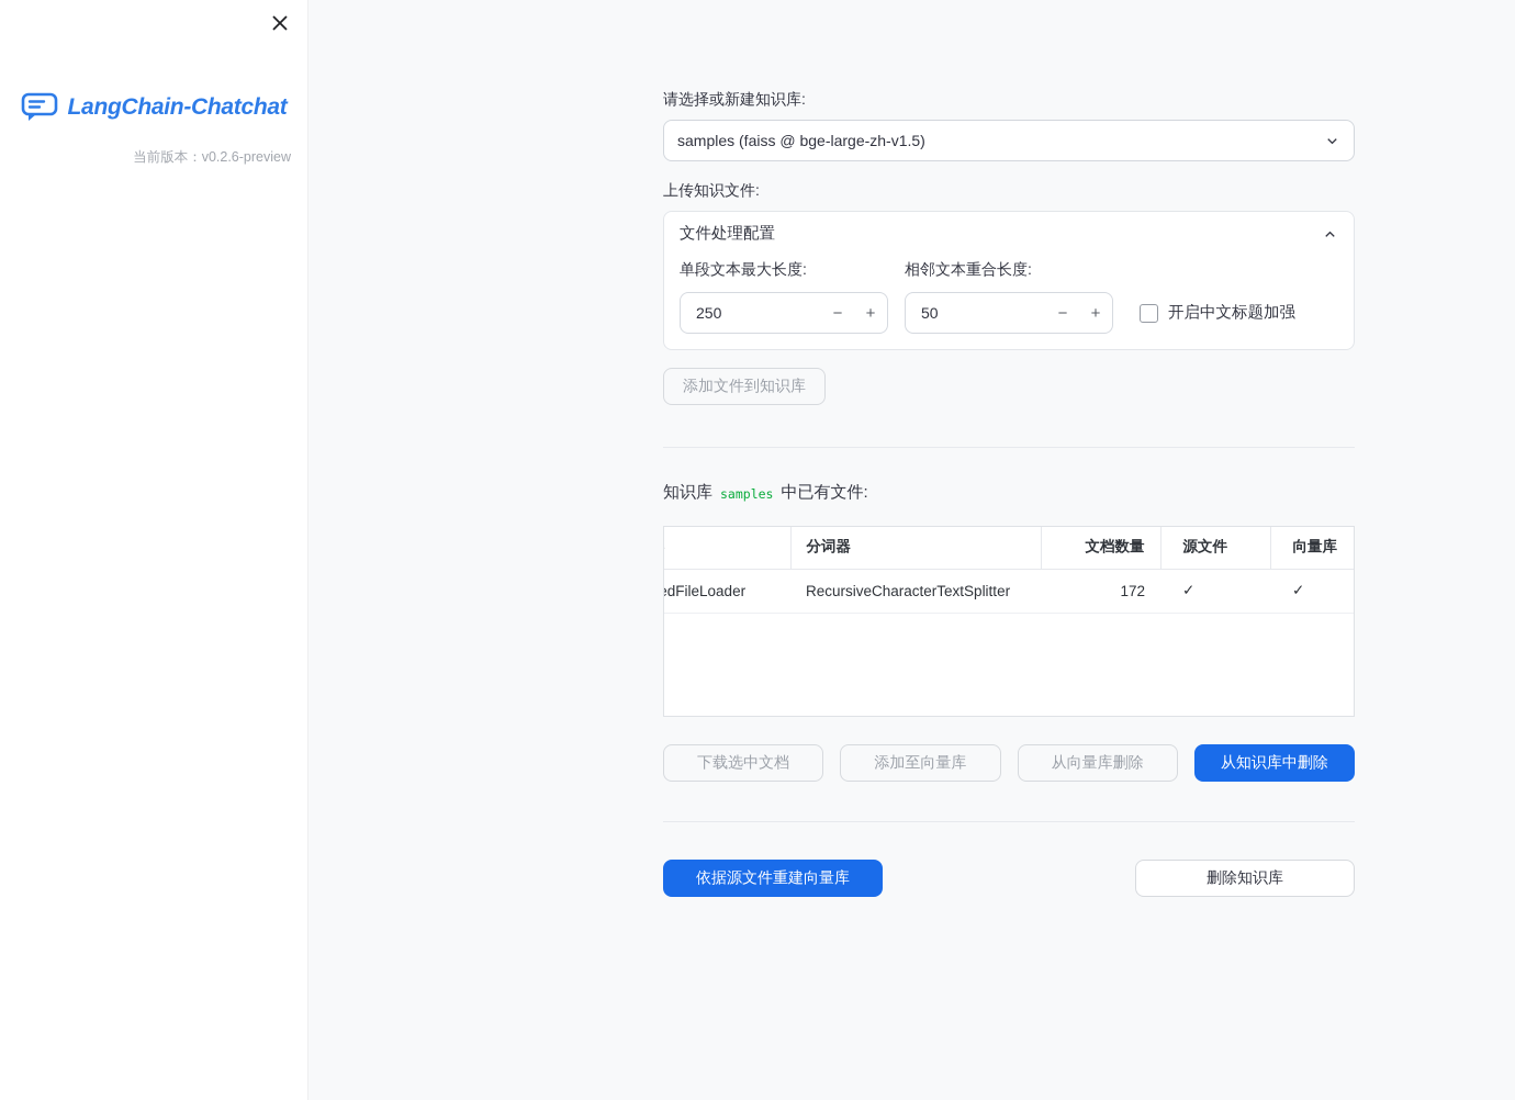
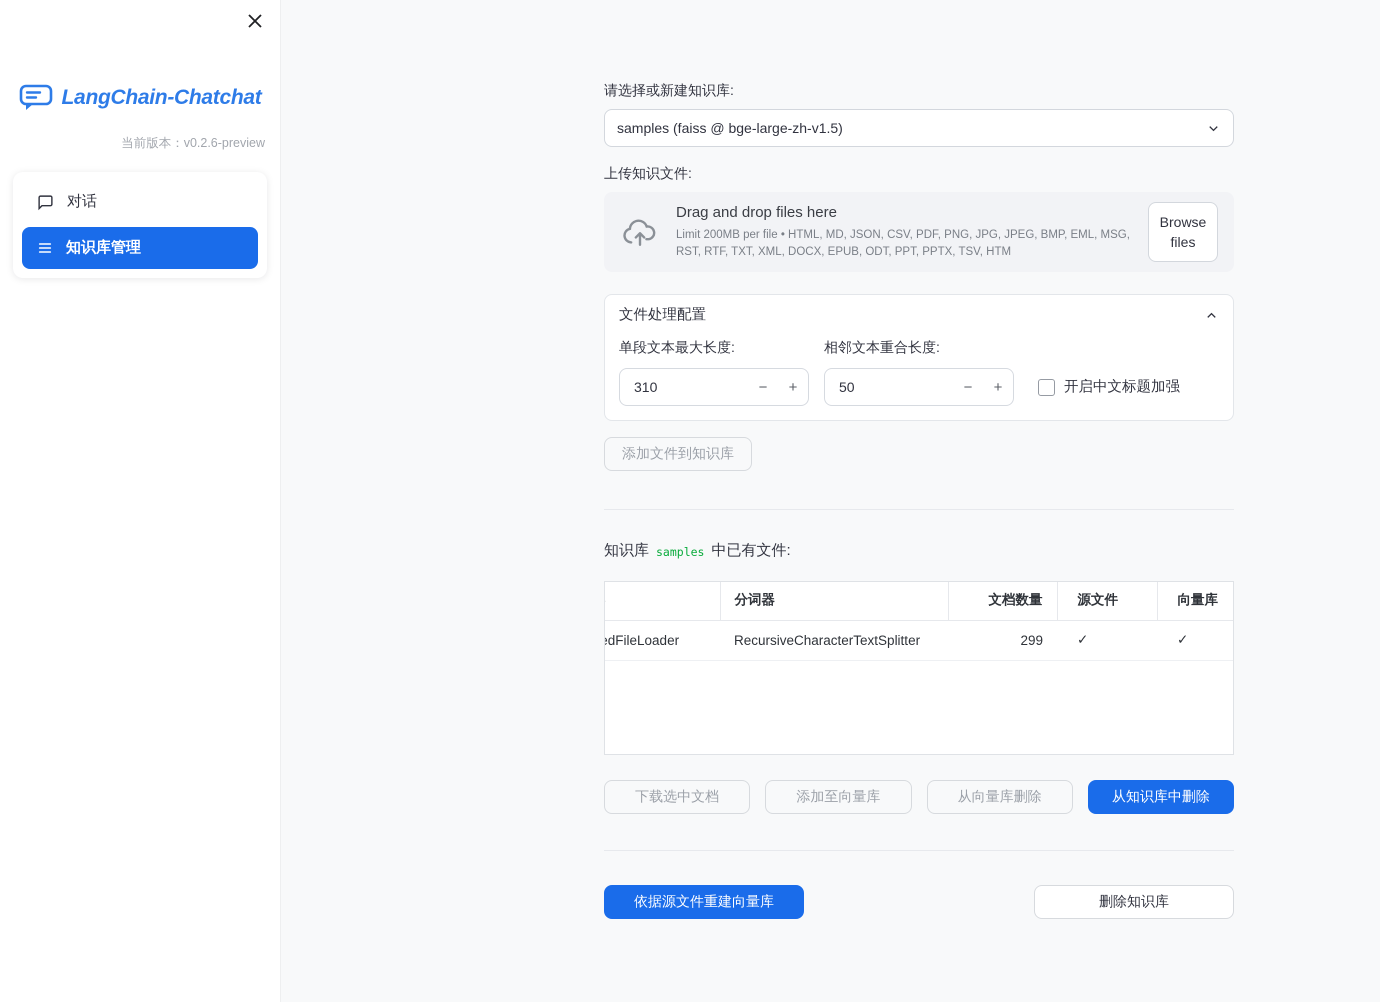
  LangChain-Chatchat
  当前版本：v0.2.6-preview
+ 对话
+ 知识库管理
  请选择或新建知识库:
  samples (faiss @ bge-large-zh-v1.5)
  上传知识文件:
+ Drag and drop files here
+ Limit 200MB per file • HTML, MD, JSON, CSV, PDF, PNG, JPG, JPEG, BMP, EML, MSG, RST, RTF, TXT, XML, DOCX, EPUB, ODT, PPT, PPTX, TSV, HTM
+ Browse files
  文件处理配置
  单段文本最大长度:
- 250
+ 310
  −
  +
  相邻文本重合长度:
  50
  −
  +
  开启中文标题加强
  添加文件到知识库
  知识库
  samples
  中已有文件:
  	分词器	文档数量	源文件	向量库
- edFileLoader	RecursiveCharacterTextSplitter	172	✓	✓
+ edFileLoader	RecursiveCharacterTextSplitter	299	✓	✓
  下载选中文档
  添加至向量库
  从向量库删除
  从知识库中删除
  依据源文件重建向量库
  删除知识库
